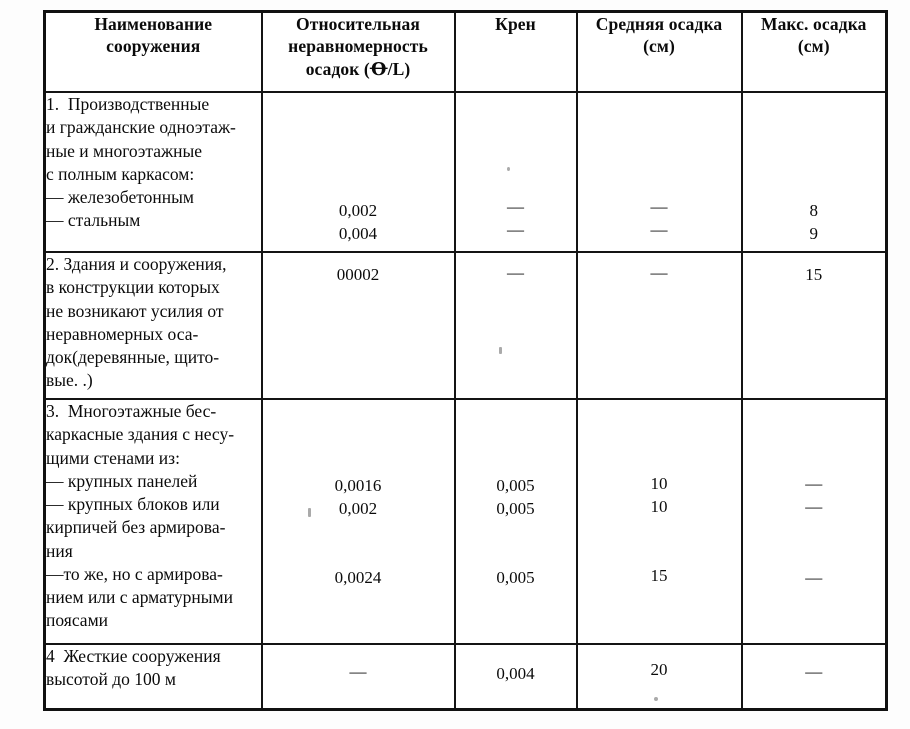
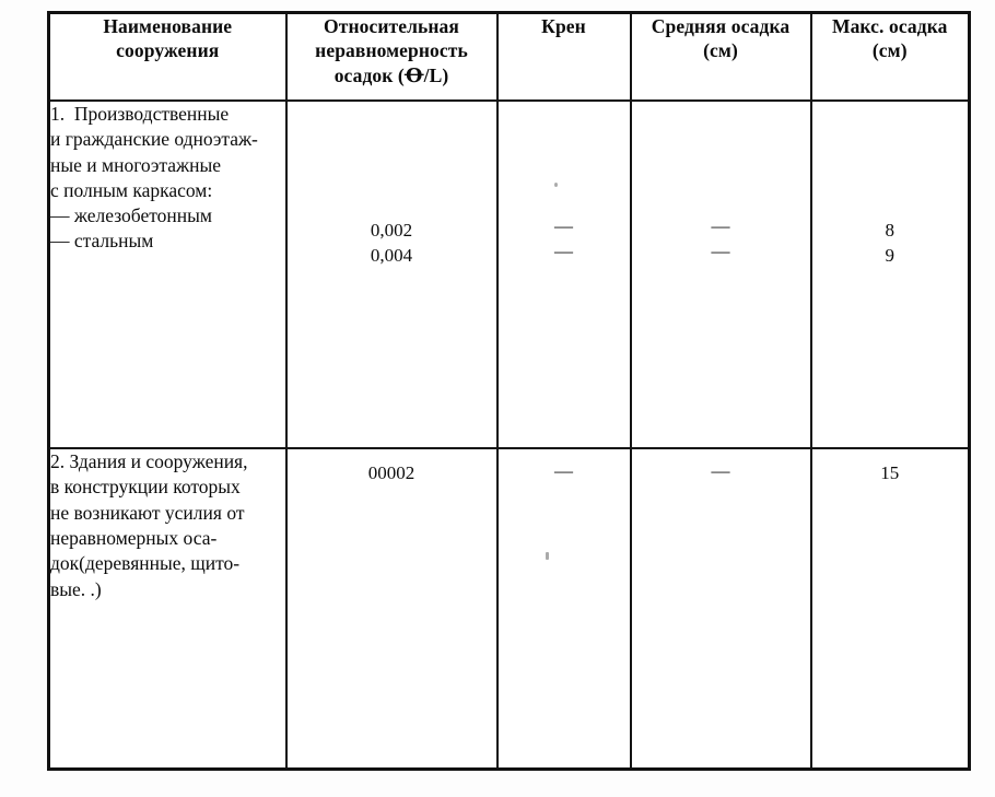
  Наименование сооружения	Относительная неравномерность осадок (Ꝋ/L)	Крен	Средняя осадка (см)	Макс. осадка (см)
  1. Производственные и гражданские одноэтаж- ные и многоэтажные с полным каркасом: — железобетонным — стальным	0,002 0,004	— —	— —	8 9
  2. Здания и сооружения, в конструкции которых не возникают усилия от неравномерных оса- док(деревянные, щито- вые. .)	00002	—	—	15
- 3. Многоэтажные бес- каркасные здания с несу- щими стенами из: — крупных панелей — крупных блоков или кирпичей без армирова- ния —то же, но с армирова- нием или с арматурными поясами	0,0016 0,002 0,0024	0,005 0,005 0,005	10 10 15	— — —
- 4 Жесткие сооружения высотой до 100 м	—	0,004	20	—
